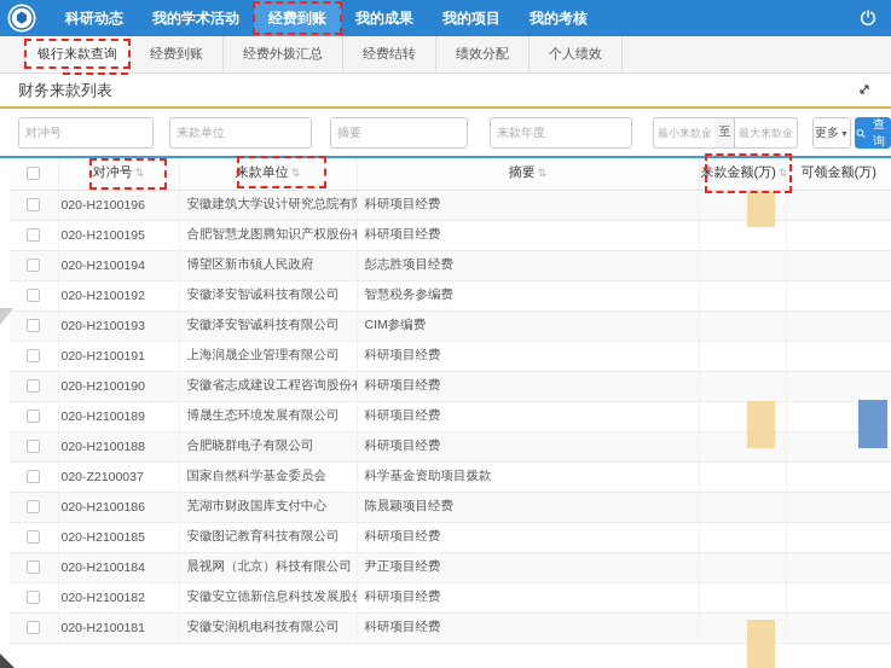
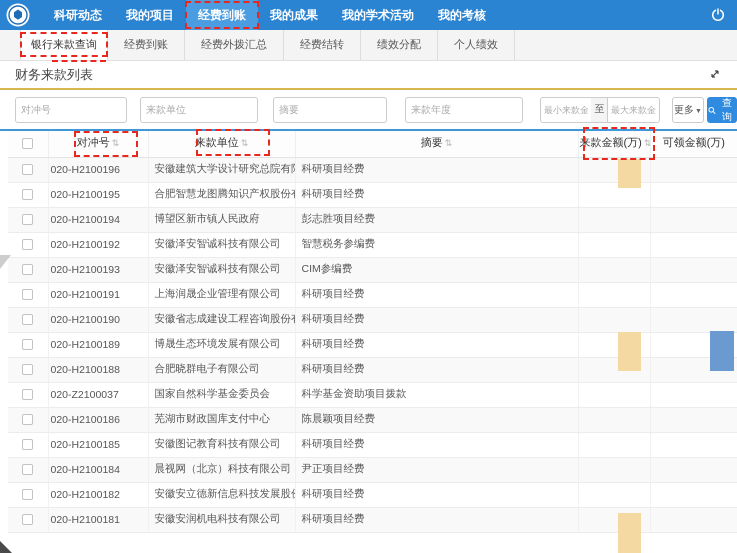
  科研动态
- 我的学术活动
+ 我的项目
  经费到账
  我的成果
- 我的项目
+ 我的学术活动
  我的考核
  银行来款查询
  经费到账
  经费外拨汇总
  经费结转
  绩效分配
  个人绩效
  财务来款列表
  对冲号
  来款单位
  摘要
  来款年度
  最小来款金
  至
  最大来款金
  查询
  	对冲号 ⇅	来款单位 ⇅	摘要 ⇅	来款金额(万) ⇅	可领金额(万)
  	020-H2100196	安徽建筑大学设计研究总院有	科研项目经费
  	020-H2100195	合肥智慧龙图腾知识产权股份	科研项目经费
  	020-H2100194	博望区新市镇人民政府	彭志胜项目经费
  	020-H2100192	安徽泽安智诚科技有限公司	智慧税务参编费
  	020-H2100193	安徽泽安智诚科技有限公司	CIM参编费
  	020-H2100191	上海润晟企业管理有限公司	科研项目经费
  	020-H2100190	安徽省志成建设工程咨询股份	科研项目经费
  	020-H2100189	博晟生态环境发展有限公司	科研项目经费
  	020-H2100188	合肥晓群电子有限公司	科研项目经费
  	020-Z2100037	国家自然科学基金委员会	科学基金资助项目拨款
  	020-H2100186	芜湖市财政国库支付中心	陈晨颖项目经费
  	020-H2100185	安徽图记教育科技有限公司	科研项目经费
  	020-H2100184	晨视网（北京）科技有限公司	尹正项目经费
  	020-H2100182	安徽安立德新信息科技发展股	科研项目经费
  	020-H2100181	安徽安润机电科技有限公司	科研项目经费
